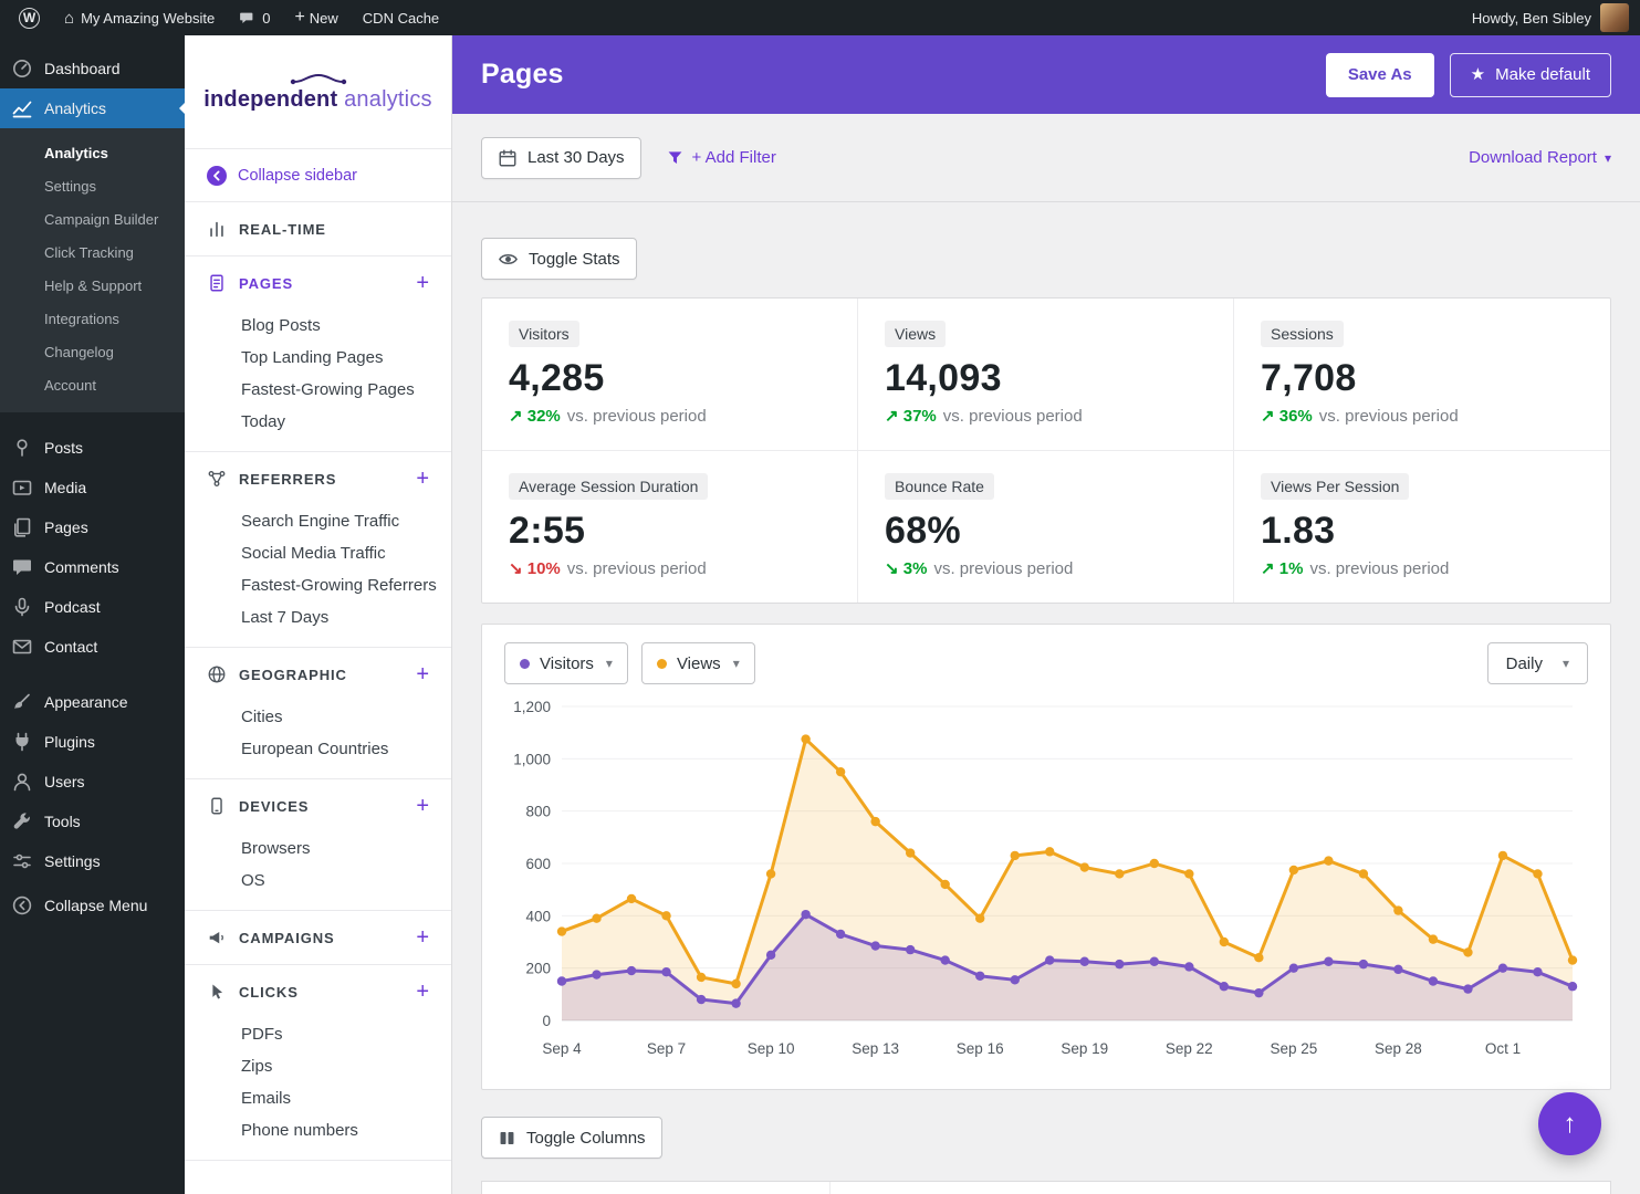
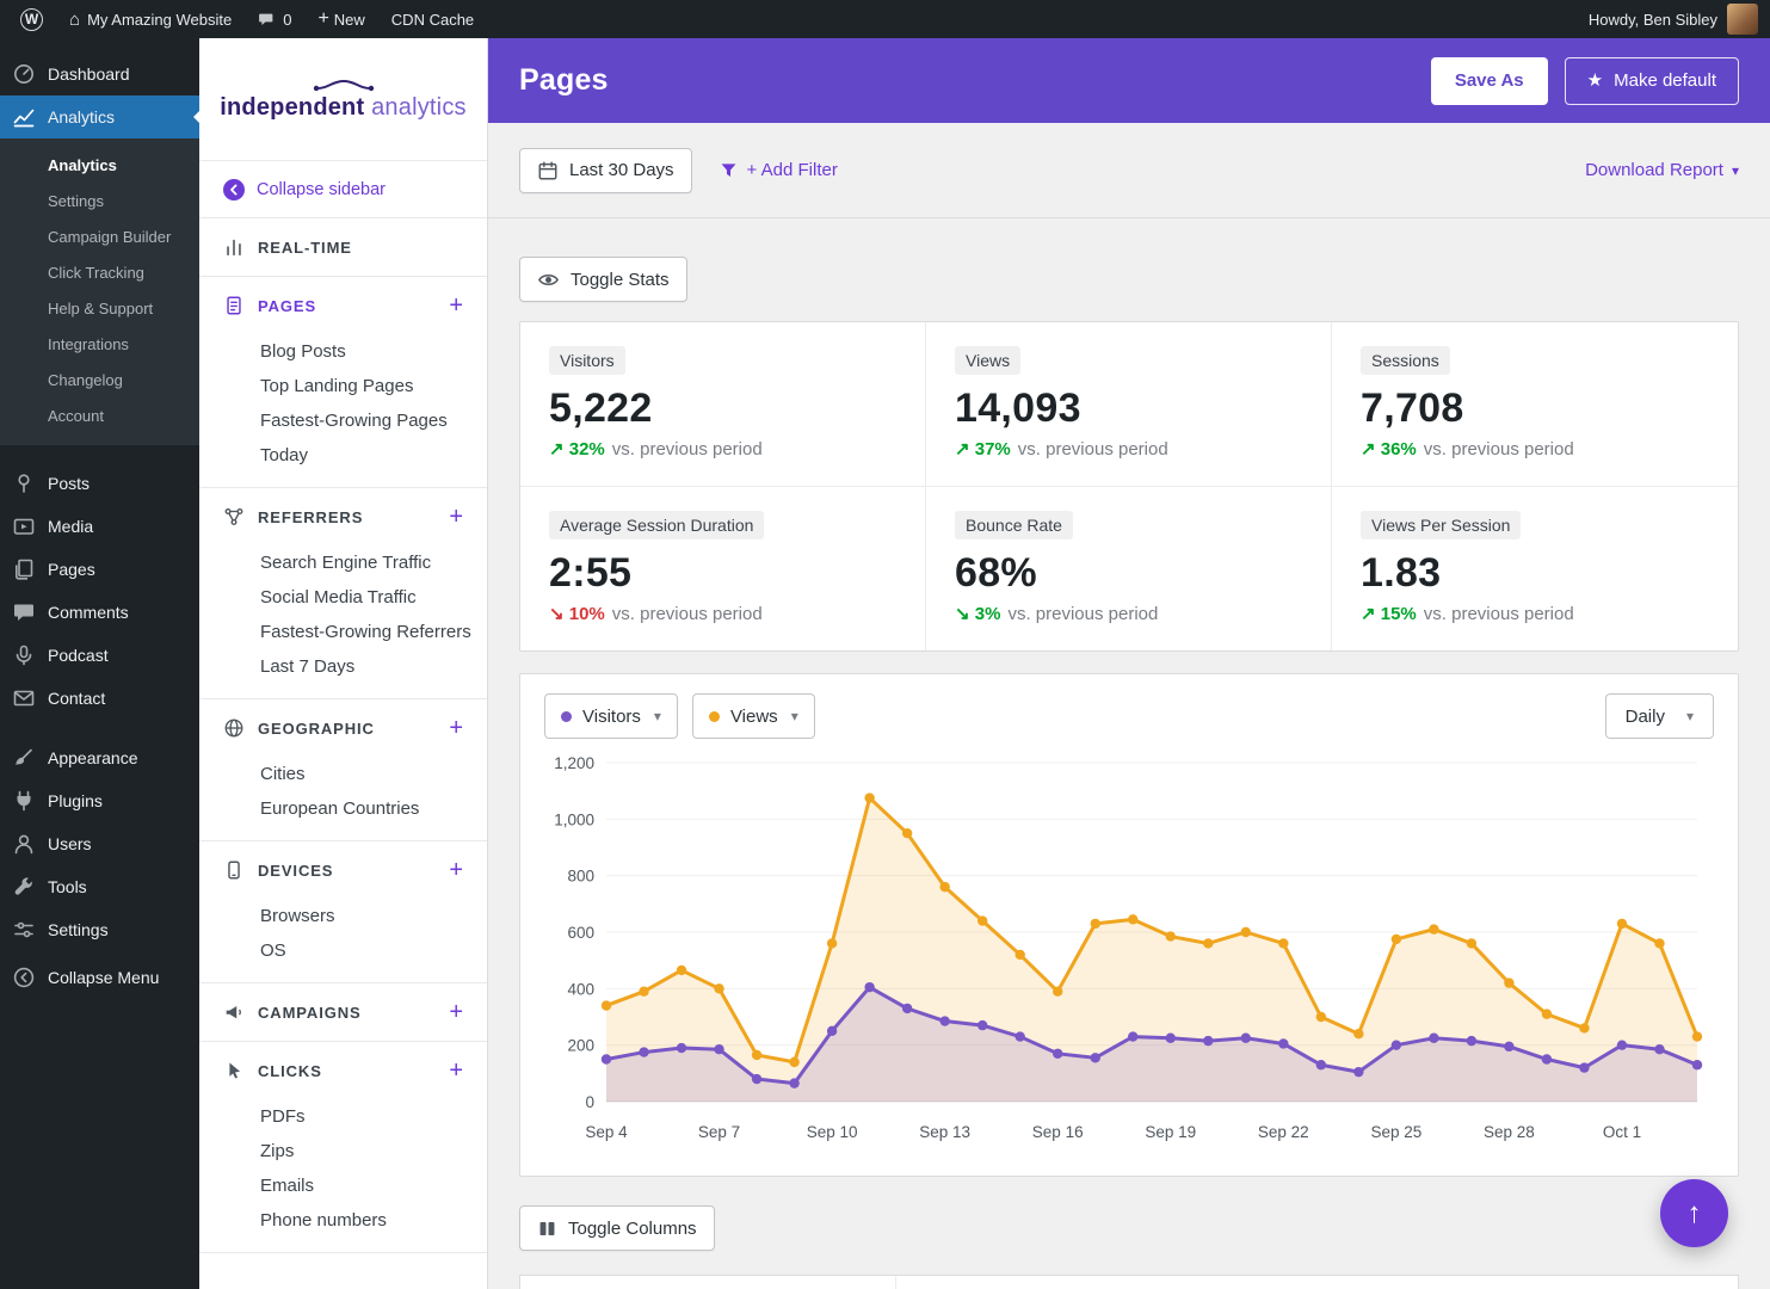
  W
  ⌂
  My Amazing Website
  0
  +
  New
  CDN Cache
  Howdy, Ben Sibley
  Dashboard
  Analytics
  Analytics
  Settings
  Campaign Builder
  Click Tracking
  Help & Support
  Integrations
  Changelog
  Account
  Posts
  Media
  Pages
  Comments
  Podcast
  Contact
  Appearance
  Plugins
  Users
  Tools
  Settings
  Collapse Menu
  independent analytics
  Collapse sidebar
  REAL-TIME
  PAGES
  +
  Blog Posts
  Top Landing Pages
  Fastest-Growing Pages
  Today
  REFERRERS
  +
  Search Engine Traffic
  Social Media Traffic
  Fastest-Growing Referrers
  Last 7 Days
  GEOGRAPHIC
  +
  Cities
  European Countries
  DEVICES
  +
  Browsers
  OS
  CAMPAIGNS
  +
  CLICKS
  +
  PDFs
  Zips
  Emails
  Phone numbers
  Pages
  Save As
  ★
  Make default
  Last 30 Days
  + Add Filter
  Download Report
  ▾
  Toggle Stats
  Visitors
- 4,285
+ 5,222
  ↗ 32%
  vs. previous period
  Views
  14,093
  ↗ 37%
  vs. previous period
  Sessions
  7,708
  ↗ 36%
  vs. previous period
  Average Session Duration
  2:55
  ↘ 10%
  vs. previous period
  Bounce Rate
  68%
  ↘ 3%
  vs. previous period
  Views Per Session
  1.83
- ↗ 1%
+ ↗ 15%
  vs. previous period
  Visitors
  ▾
  Views
  ▾
  Daily
  ▾
  0
  200
  400
  600
  800
  1,000
  1,200
  Sep 4
  Sep 7
  Sep 10
  Sep 13
  Sep 16
  Sep 19
  Sep 22
  Sep 25
  Sep 28
  Oct 1
  Toggle Columns
  ↑
